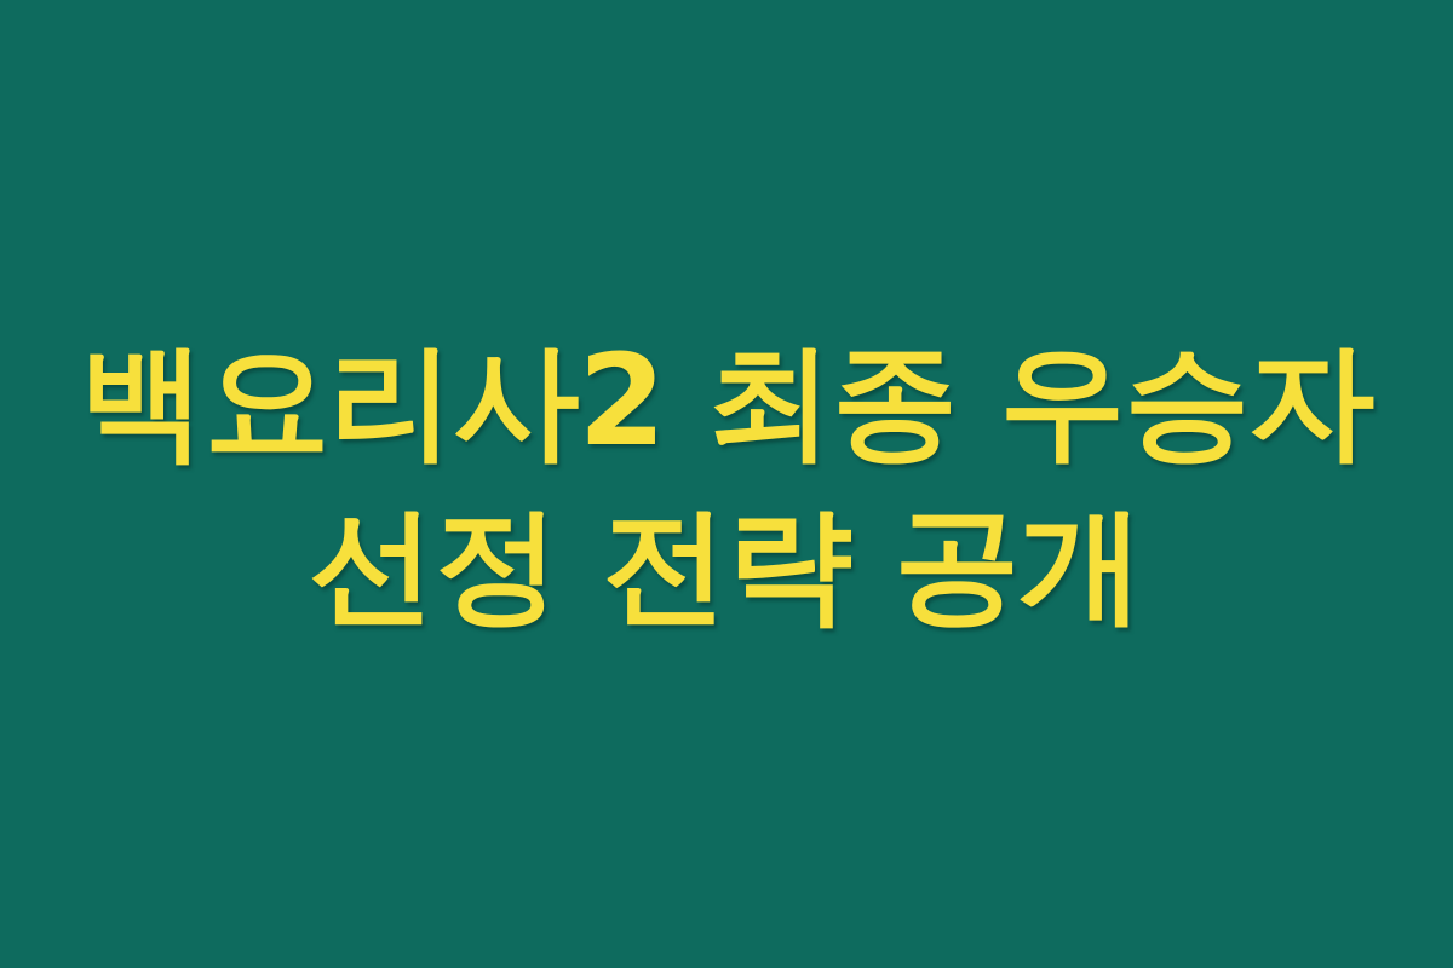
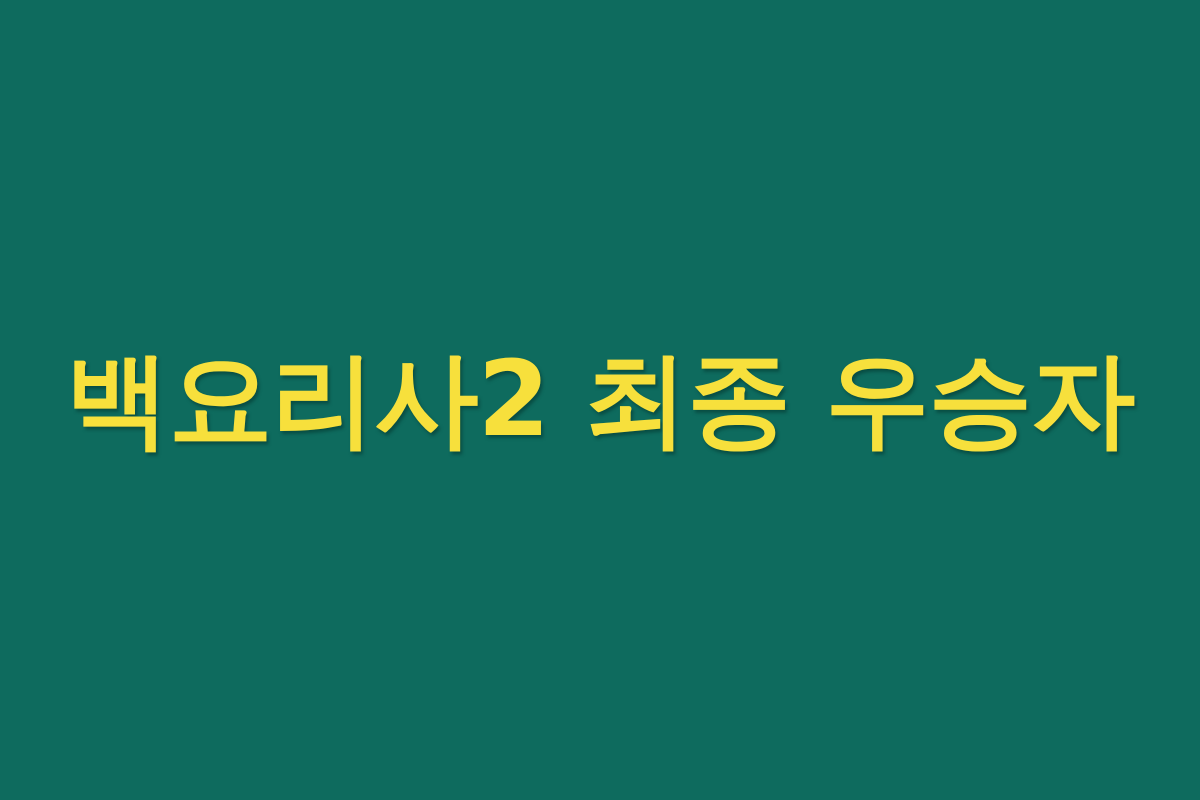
  백요리사2 최종 우승자
- 선정 전략 공개
